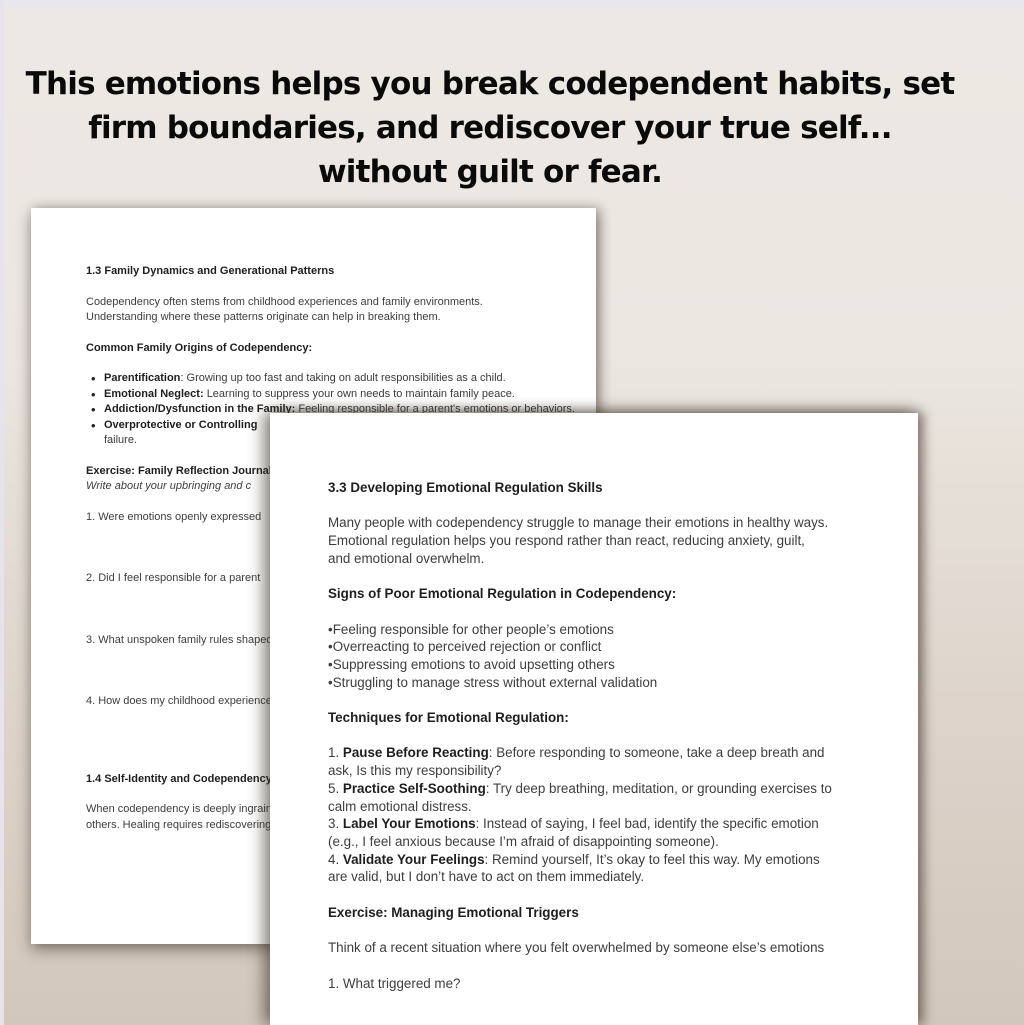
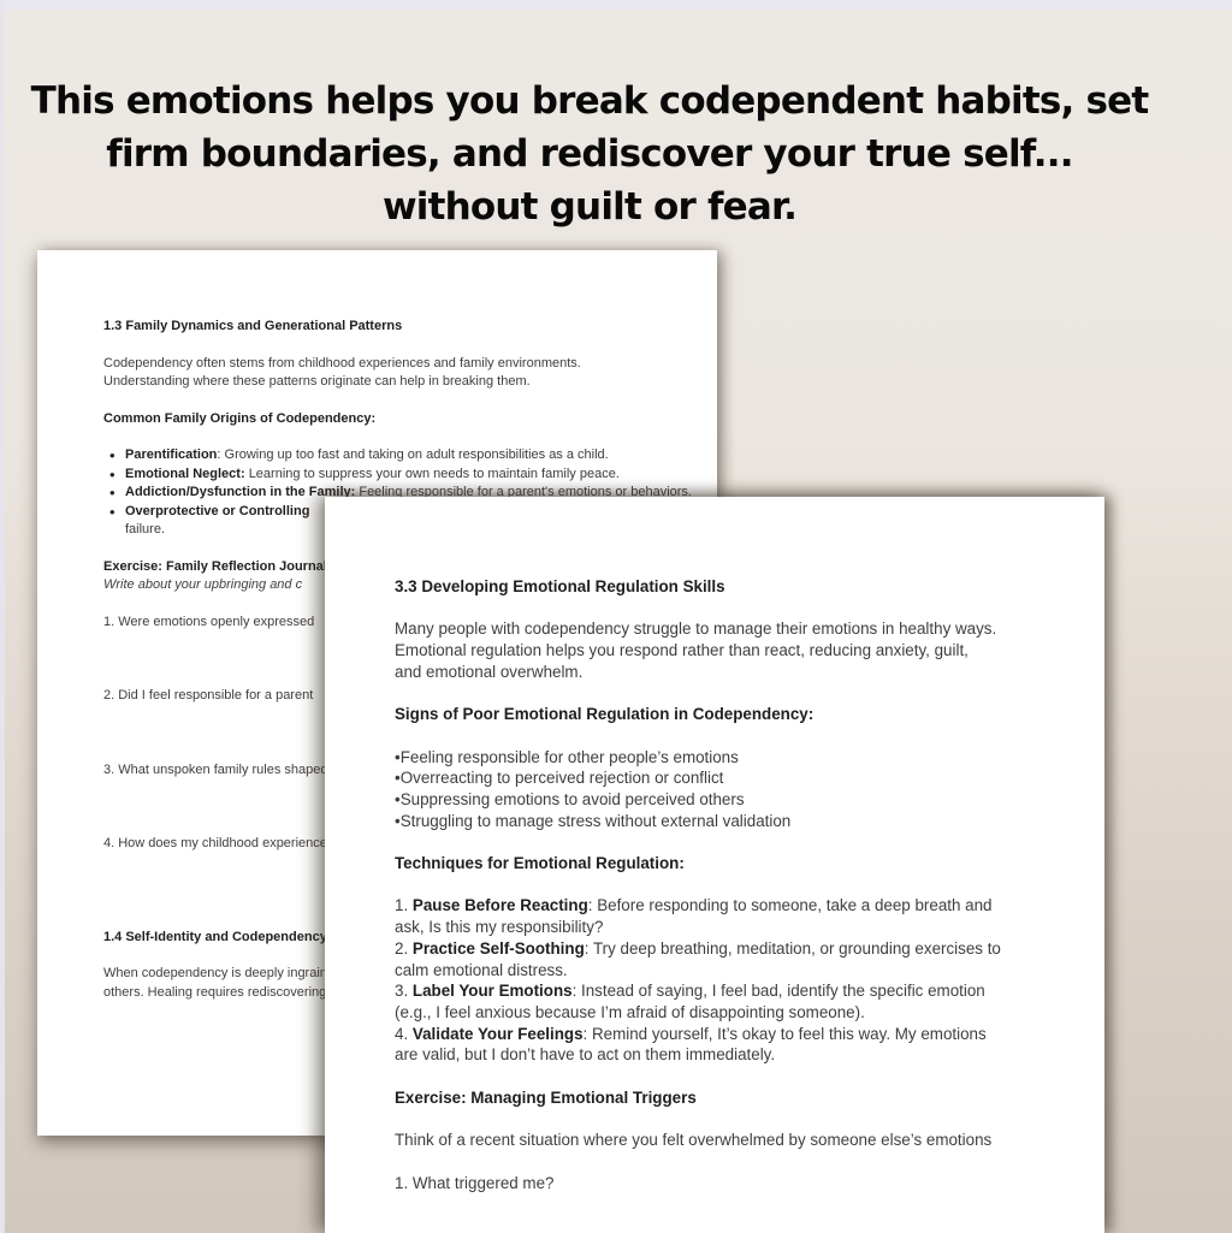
  This emotions helps you break codependent habits, set
  firm boundaries, and rediscover your true self...
  without guilt or fear.
  1.3 Family Dynamics and Generational Patterns
  Codependency often stems from childhood experiences and family environments.
  Understanding where these patterns originate can help in breaking them.
  Common Family Origins of Codependency:
  Parentification: Growing up too fast and taking on adult responsibilities as a child.
  Emotional Neglect: Learning to suppress your own needs to maintain family peace.
  Addiction/Dysfunction in the Family: Feeling responsible for a parent's emotions or behaviors.
  Overprotective or Controlling
  failure.
  Exercise: Family Reflection Journa
  Write about your upbringing and c
  1. Were emotions openly expressed
  2. Did I feel responsible for a parent
  3. What unspoken family rules shape
  4. How does my childhood experience
  1.4 Self-Identity and Codependency
  When codependency is deeply ingrain
  others. Healing requires rediscovering
  3.3 Developing Emotional Regulation Skills
  Many people with codependency struggle to manage their emotions in healthy ways.
  Emotional regulation helps you respond rather than react, reducing anxiety, guilt,
  and emotional overwhelm.
  Signs of Poor Emotional Regulation in Codependency:
  Feeling responsible for other people’s emotions
  Overreacting to perceived rejection or conflict
- Suppressing emotions to avoid upsetting others
+ Suppressing emotions to avoid perceived others
  Struggling to manage stress without external validation
  Techniques for Emotional Regulation:
  1. Pause Before Reacting: Before responding to someone, take a deep breath and
  ask, Is this my responsibility?
- 5. Practice Self-Soothing: Try deep breathing, meditation, or grounding exercises to
+ 2. Practice Self-Soothing: Try deep breathing, meditation, or grounding exercises to
  calm emotional distress.
  3. Label Your Emotions: Instead of saying, I feel bad, identify the specific emotion
  (e.g., I feel anxious because I’m afraid of disappointing someone).
  4. Validate Your Feelings: Remind yourself, It’s okay to feel this way. My emotions
  are valid, but I don’t have to act on them immediately.
  Exercise: Managing Emotional Triggers
  Think of a recent situation where you felt overwhelmed by someone else’s emotions
  1. What triggered me?
